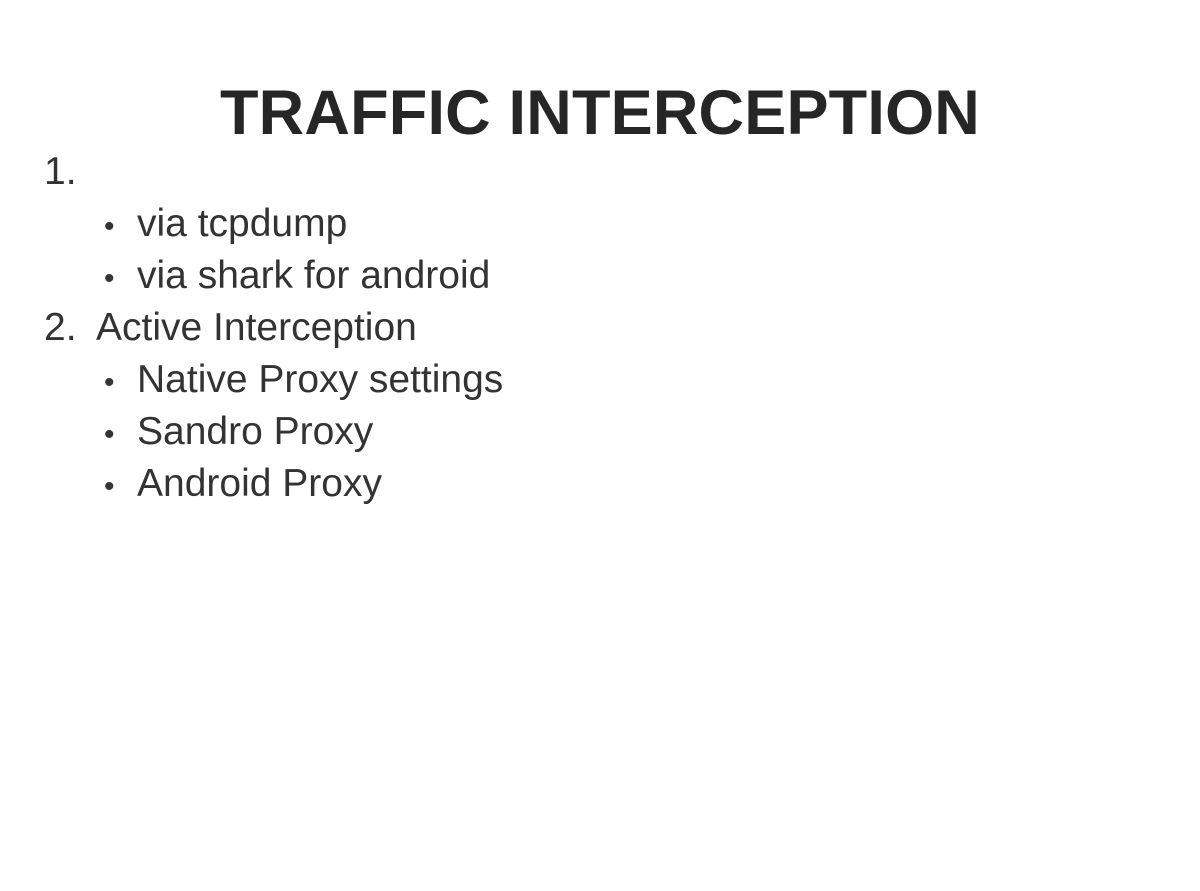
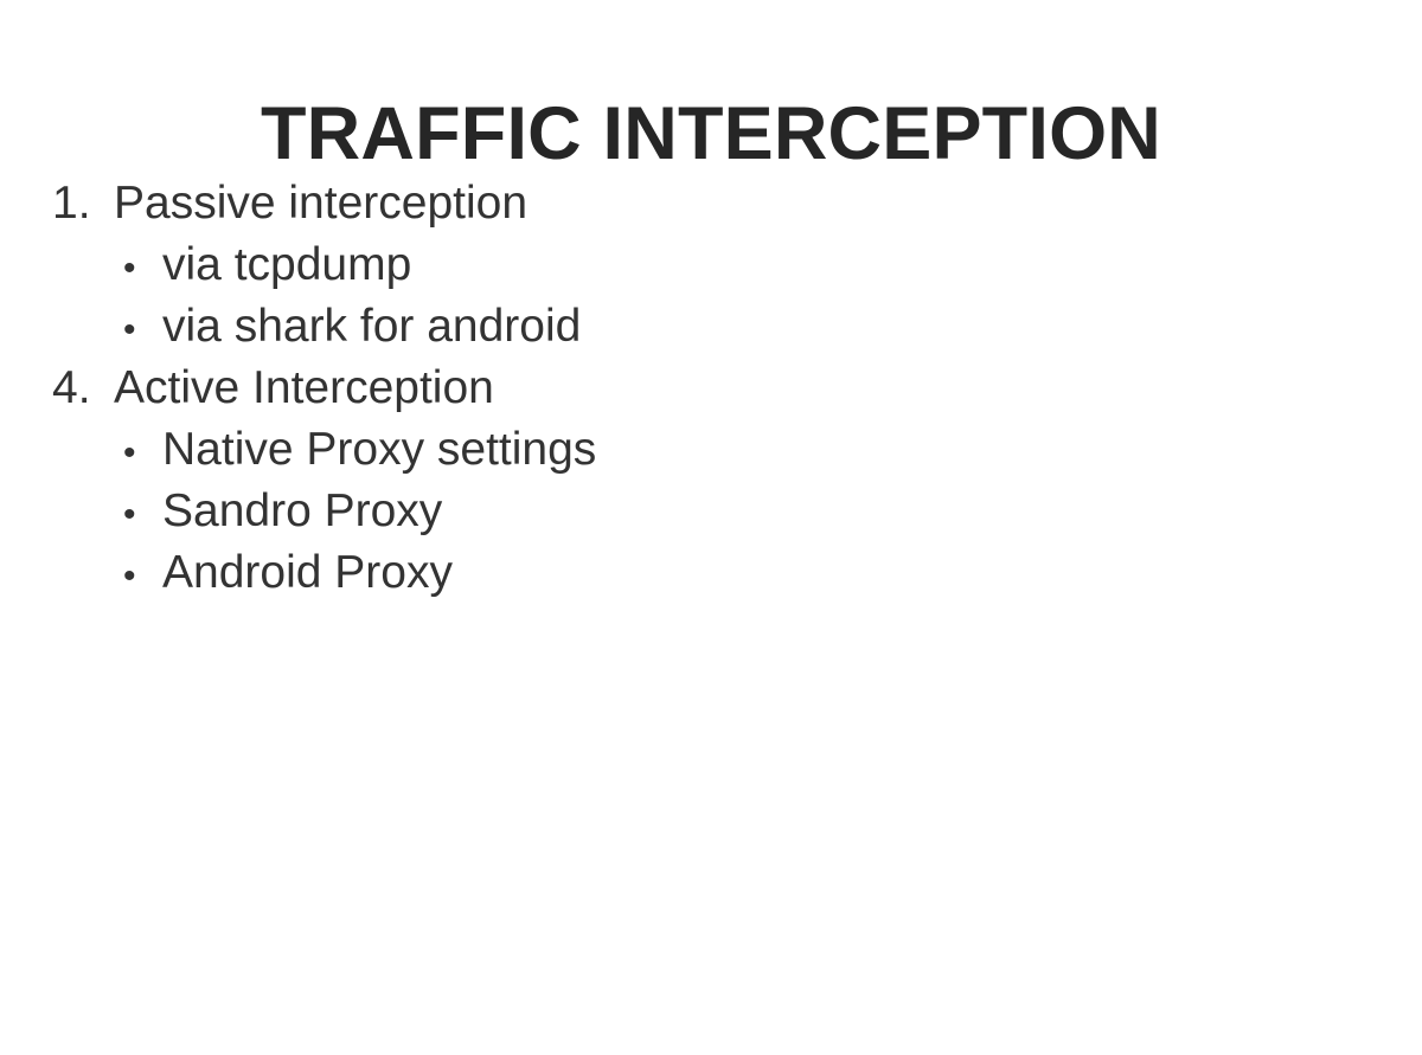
  TRAFFIC INTERCEPTION
  1.
+ Passive interception
  •
  via tcpdump
  •
  via shark for android
- 2.
+ 4.
  Active Interception
  •
  Native Proxy settings
  •
  Sandro Proxy
  •
  Android Proxy
